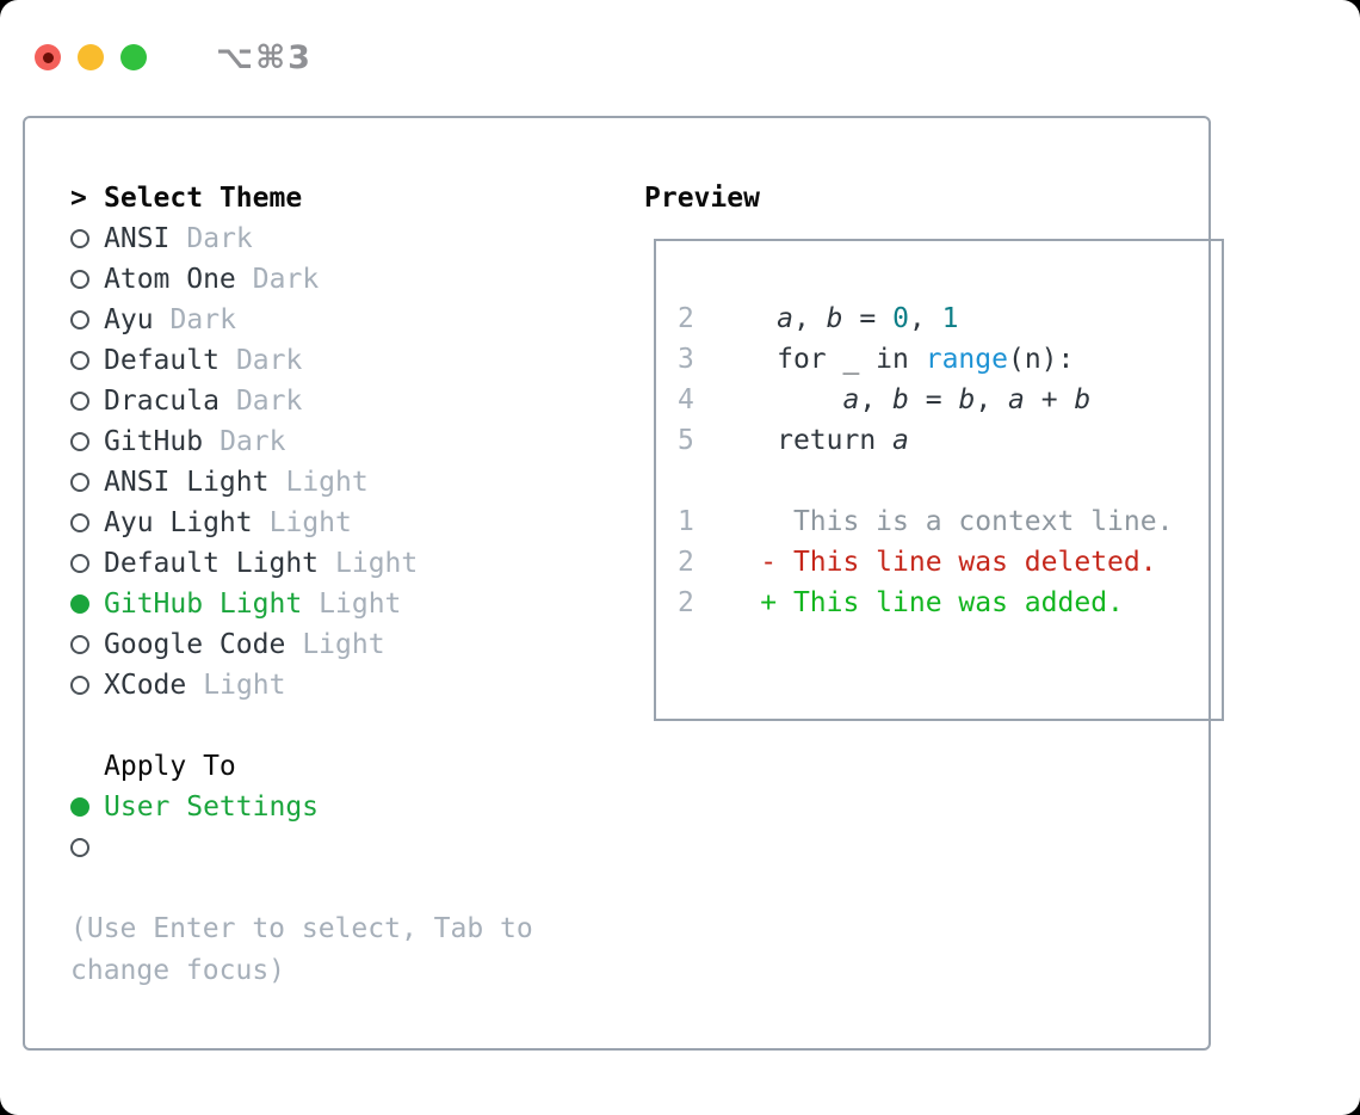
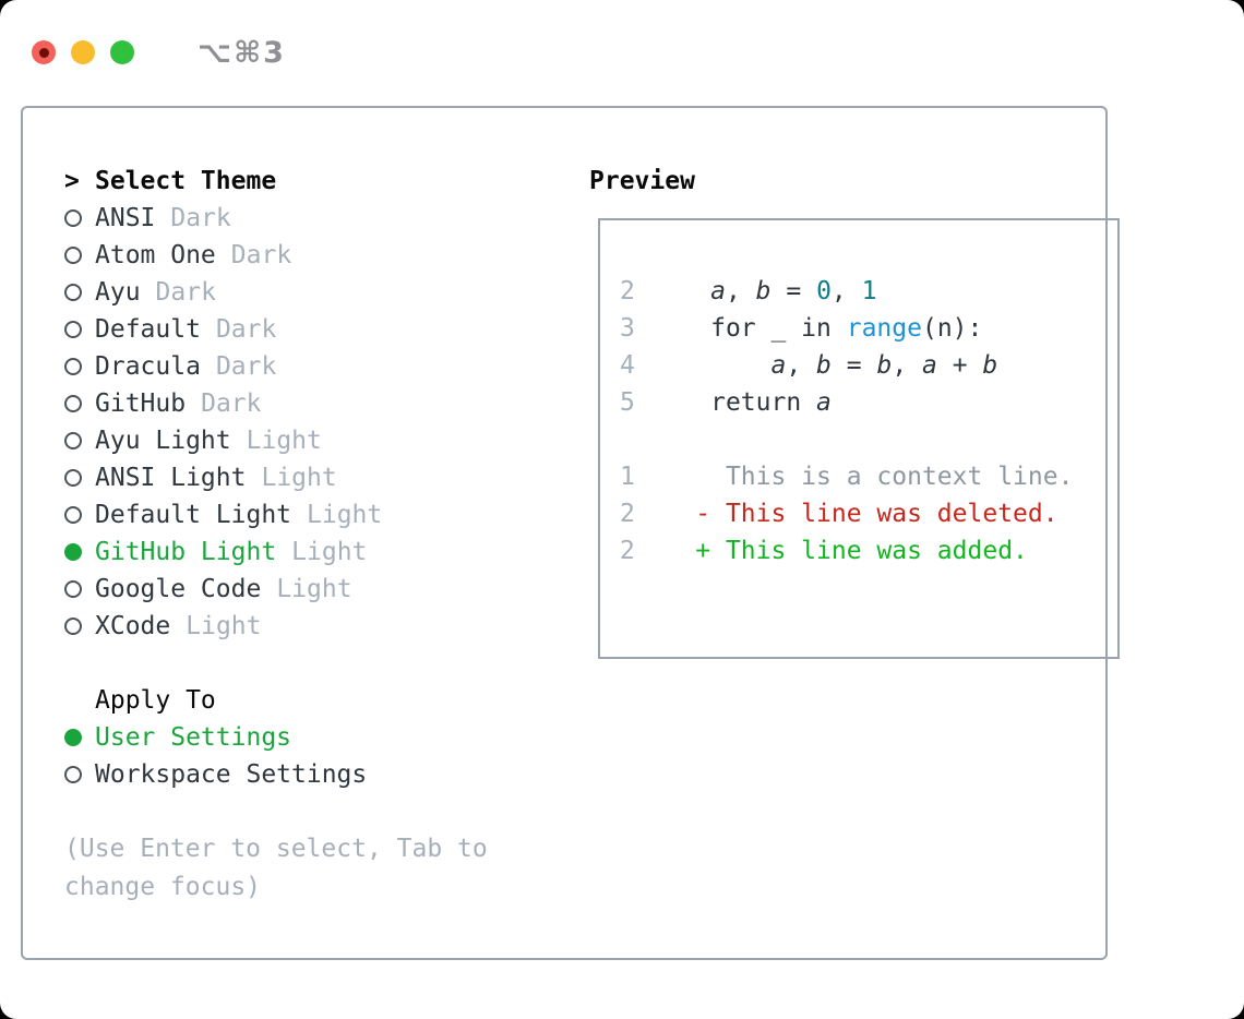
  ⌥⌘3
  >
  Select Theme
  ANSI
  Dark
  Atom One
  Dark
  Ayu
  Dark
  Default
  Dark
  Dracula
  Dark
  GitHub
  Dark
- ANSI Light
+ Ayu Light
  Light
- Ayu Light
+ ANSI Light
  Light
  Default Light
  Light
  GitHub Light
  Light
  Google Code
  Light
  XCode
  Light
  Apply To
  User Settings
+ Workspace Settings
  (Use Enter to select, Tab to change focus)
  Preview
  2 a, b = 0, 1
  3 for _ in range(n):
  4 a, b = b, a + b
  5 return a
  1 This is a context line.
  2 - This line was deleted.
  2 + This line was added.
